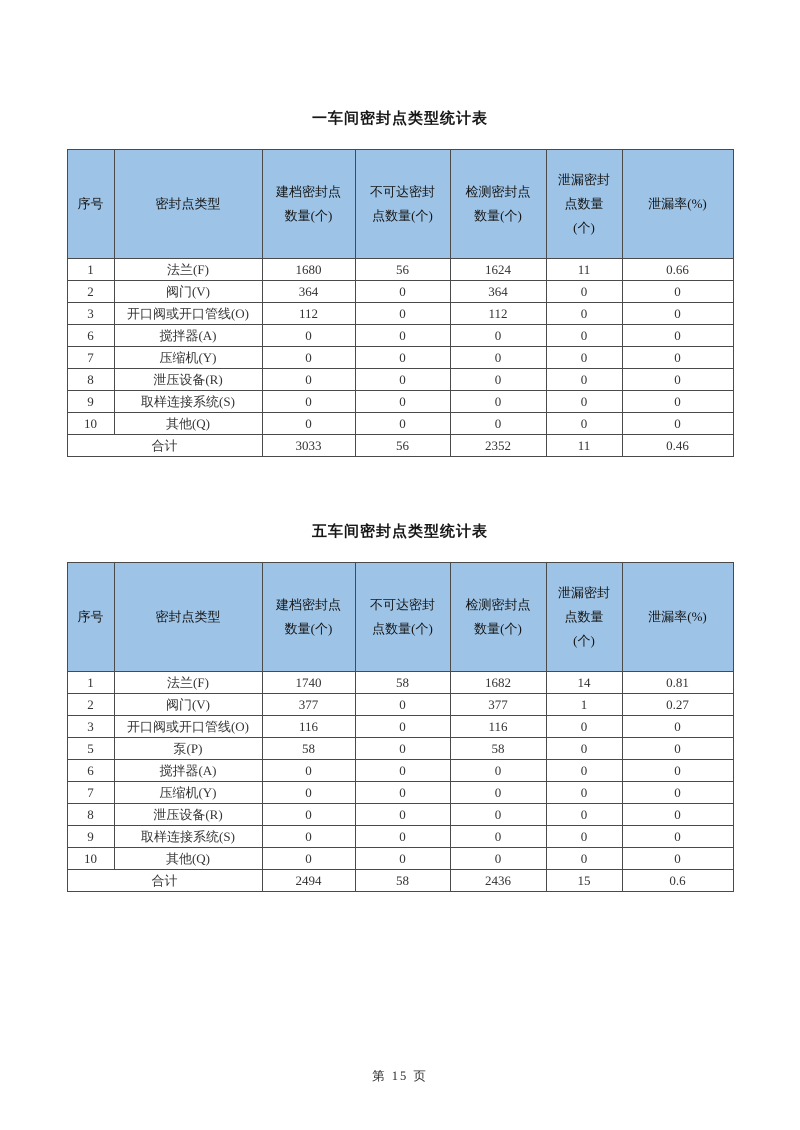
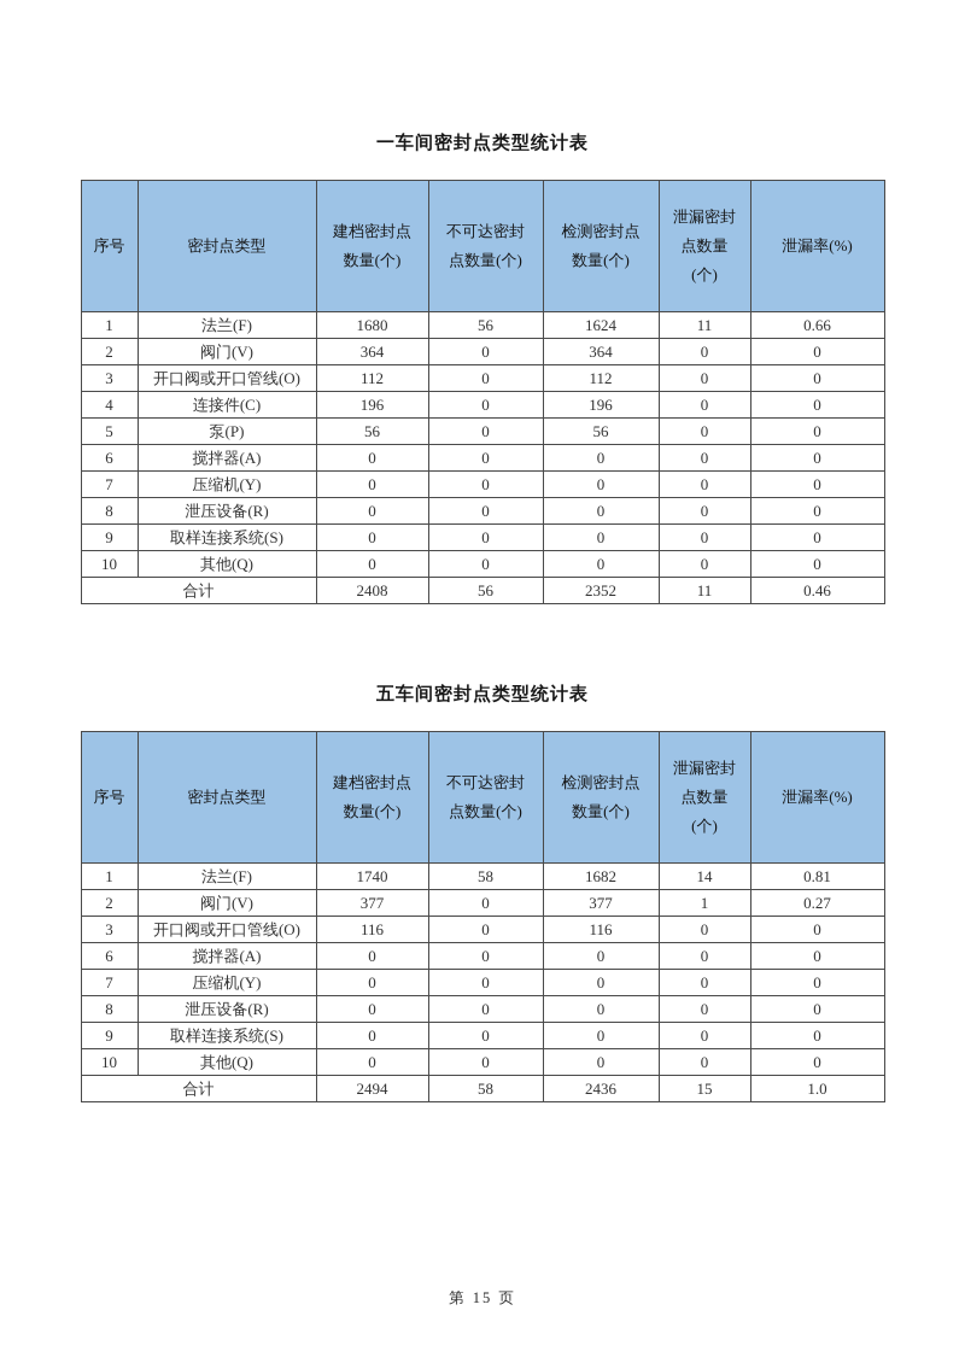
  一车间密封点类型统计表
  序号	密封点类型	建档密封点数量(个)	不可达密封点数量(个)	检测密封点数量(个)	泄漏密封点数量(个)	泄漏率(%)
  1	法兰(F)	1680	56	1624	11	0.66
  2	阀门(V)	364	0	364	0	0
  3	开口阀或开口管线(O)	112	0	112	0	0
+ 4	连接件(C)	196	0	196	0	0
+ 5	泵(P)	56	0	56	0	0
  6	搅拌器(A)	0	0	0	0	0
  7	压缩机(Y)	0	0	0	0	0
  8	泄压设备(R)	0	0	0	0	0
  9	取样连接系统(S)	0	0	0	0	0
  10	其他(Q)	0	0	0	0	0
- 合计	3033	56	2352	11	0.46
+ 合计	2408	56	2352	11	0.46
  五车间密封点类型统计表
  序号	密封点类型	建档密封点数量(个)	不可达密封点数量(个)	检测密封点数量(个)	泄漏密封点数量(个)	泄漏率(%)
  1	法兰(F)	1740	58	1682	14	0.81
  2	阀门(V)	377	0	377	1	0.27
  3	开口阀或开口管线(O)	116	0	116	0	0
- 5	泵(P)	58	0	58	0	0
  6	搅拌器(A)	0	0	0	0	0
  7	压缩机(Y)	0	0	0	0	0
  8	泄压设备(R)	0	0	0	0	0
  9	取样连接系统(S)	0	0	0	0	0
  10	其他(Q)	0	0	0	0	0
- 合计	2494	58	2436	15	0.6
+ 合计	2494	58	2436	15	1.0
  第 15 页
